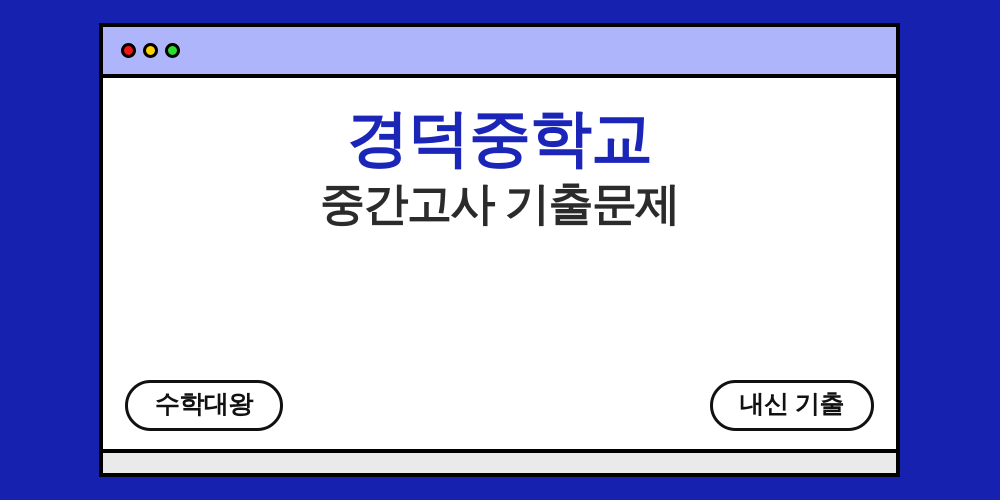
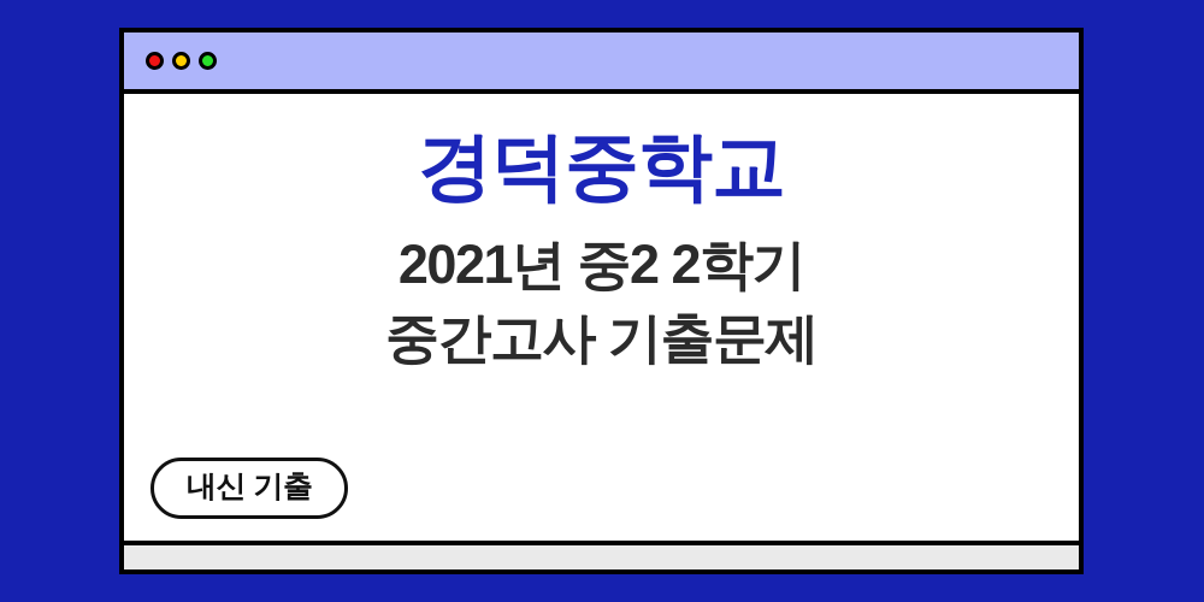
  경덕중학교
+ 2021년 중2 2학기
  중간고사 기출문제
- 수학대왕
  내신 기출
